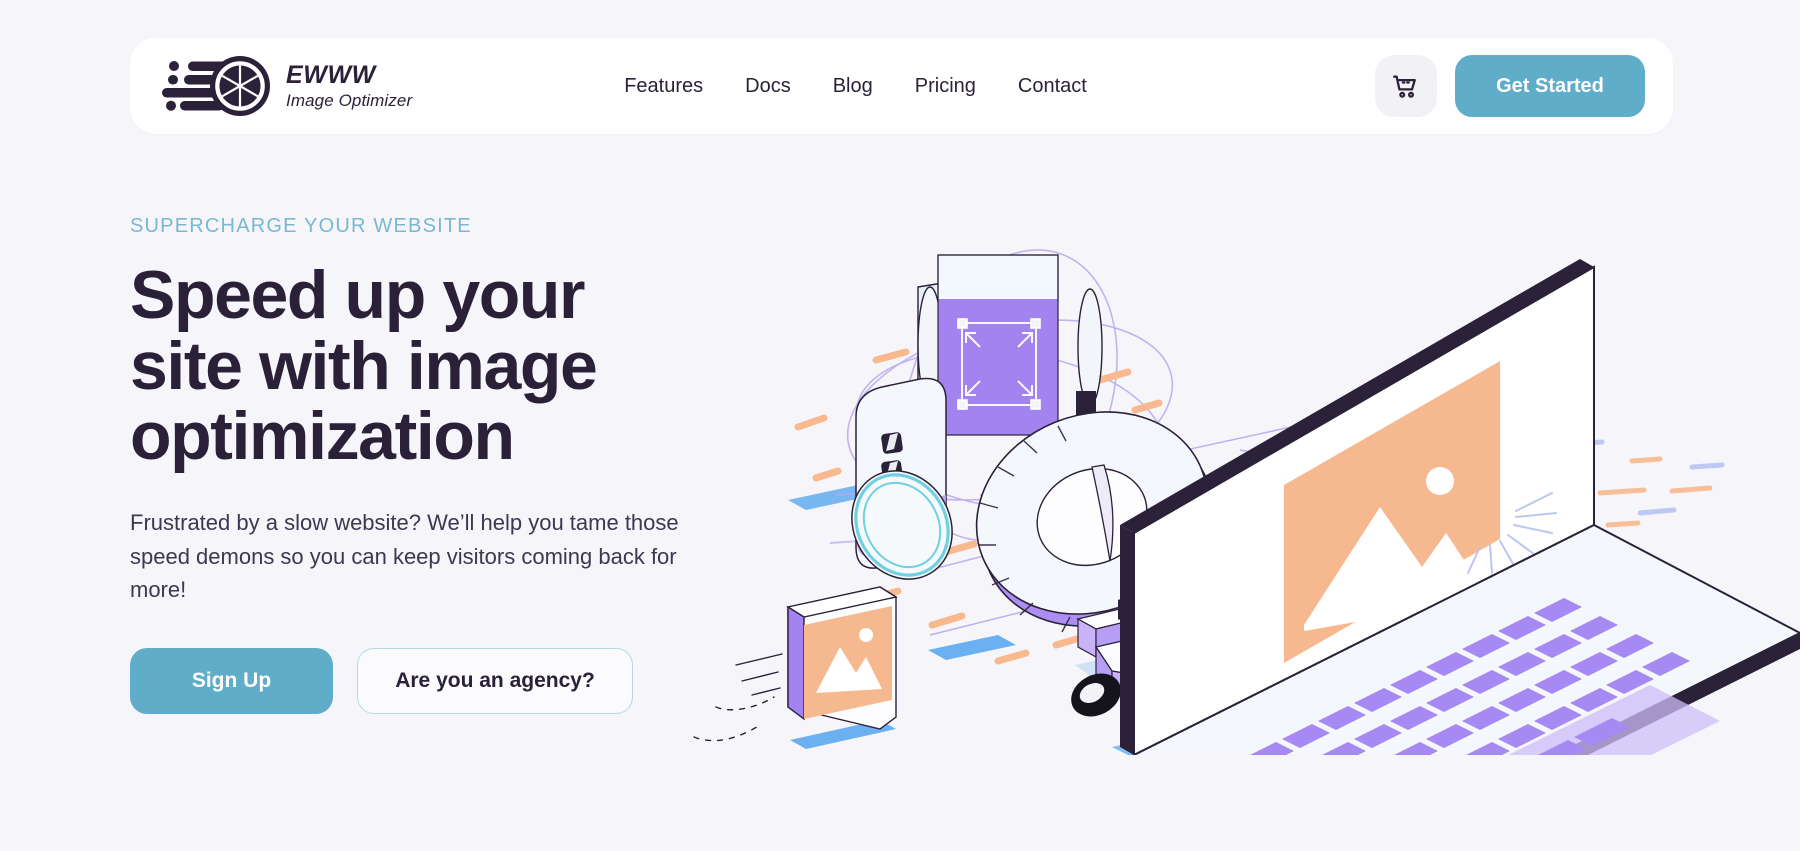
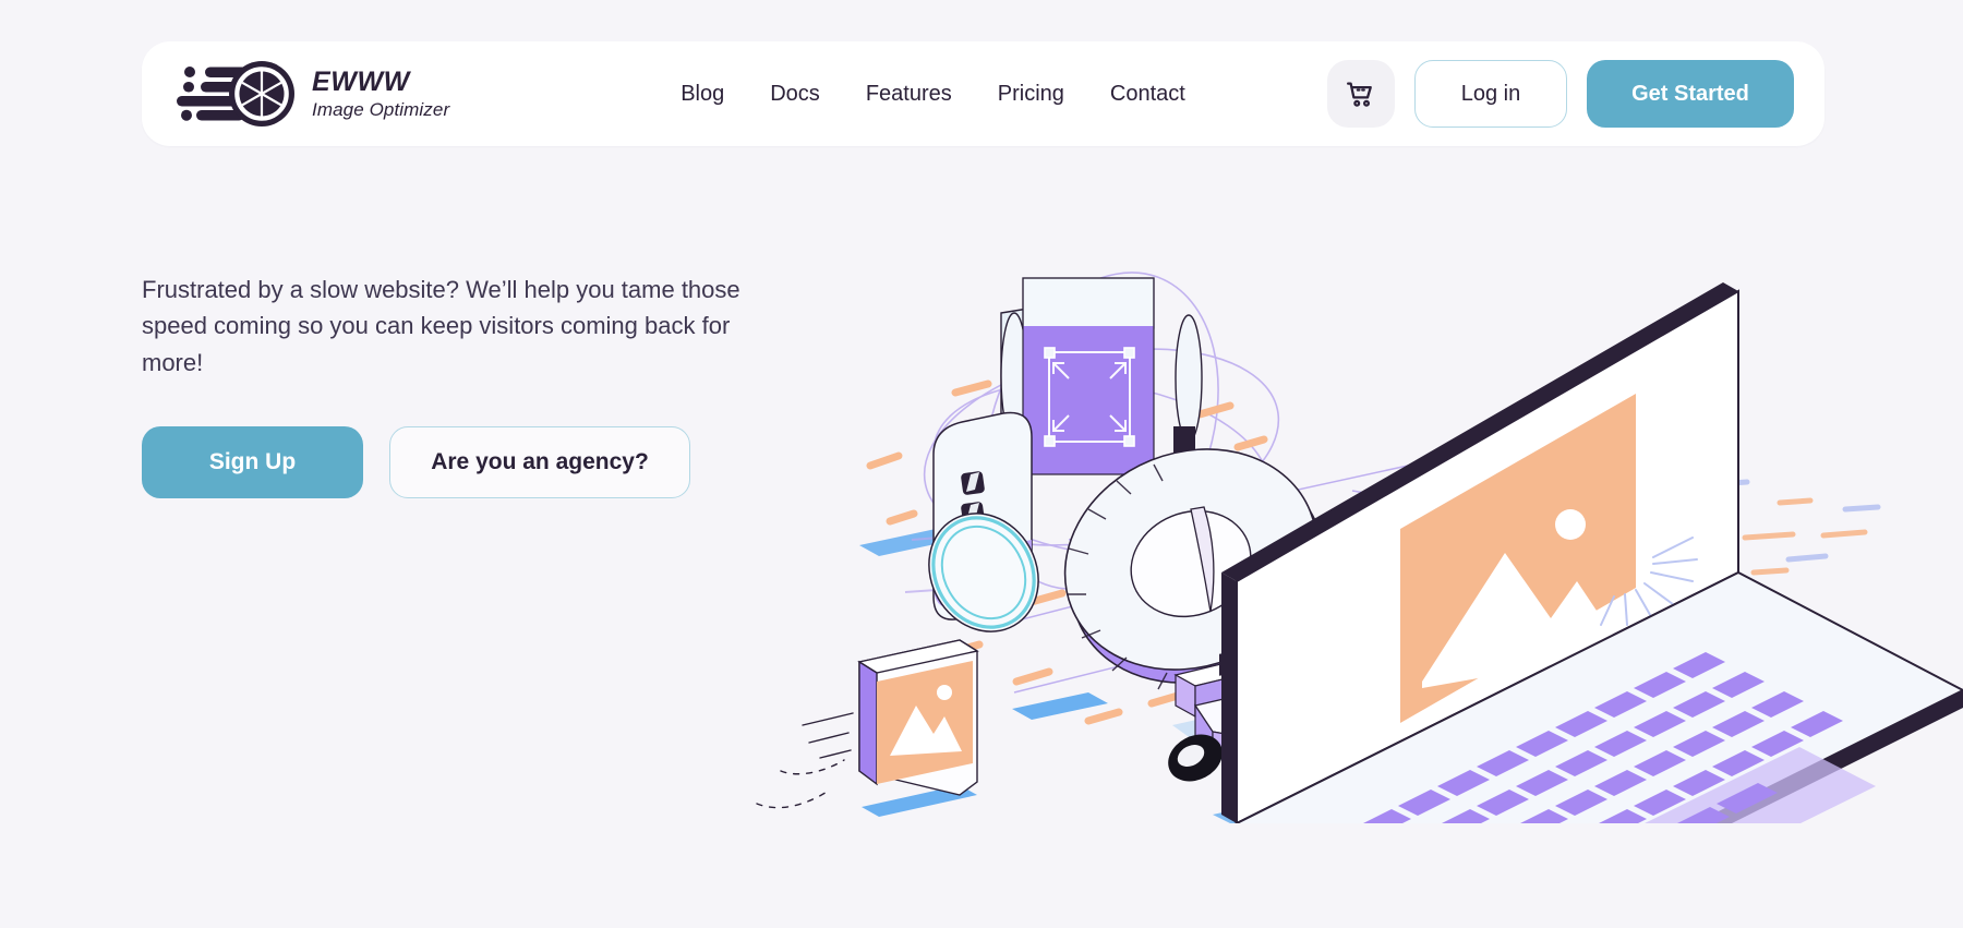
  EWWW
  Image Optimizer
- Features
+ Blog
  Docs
- Blog
+ Features
  Pricing
  Contact
+ Log in
  Get Started
- SUPERCHARGE YOUR WEBSITE
- Speed up your site with image optimization
- Frustrated by a slow website? We’ll help you tame those speed demons so you can keep visitors coming back for more!
+ Frustrated by a slow website? We’ll help you tame those speed coming so you can keep visitors coming back for more!
  Sign Up
  Are you an agency?
